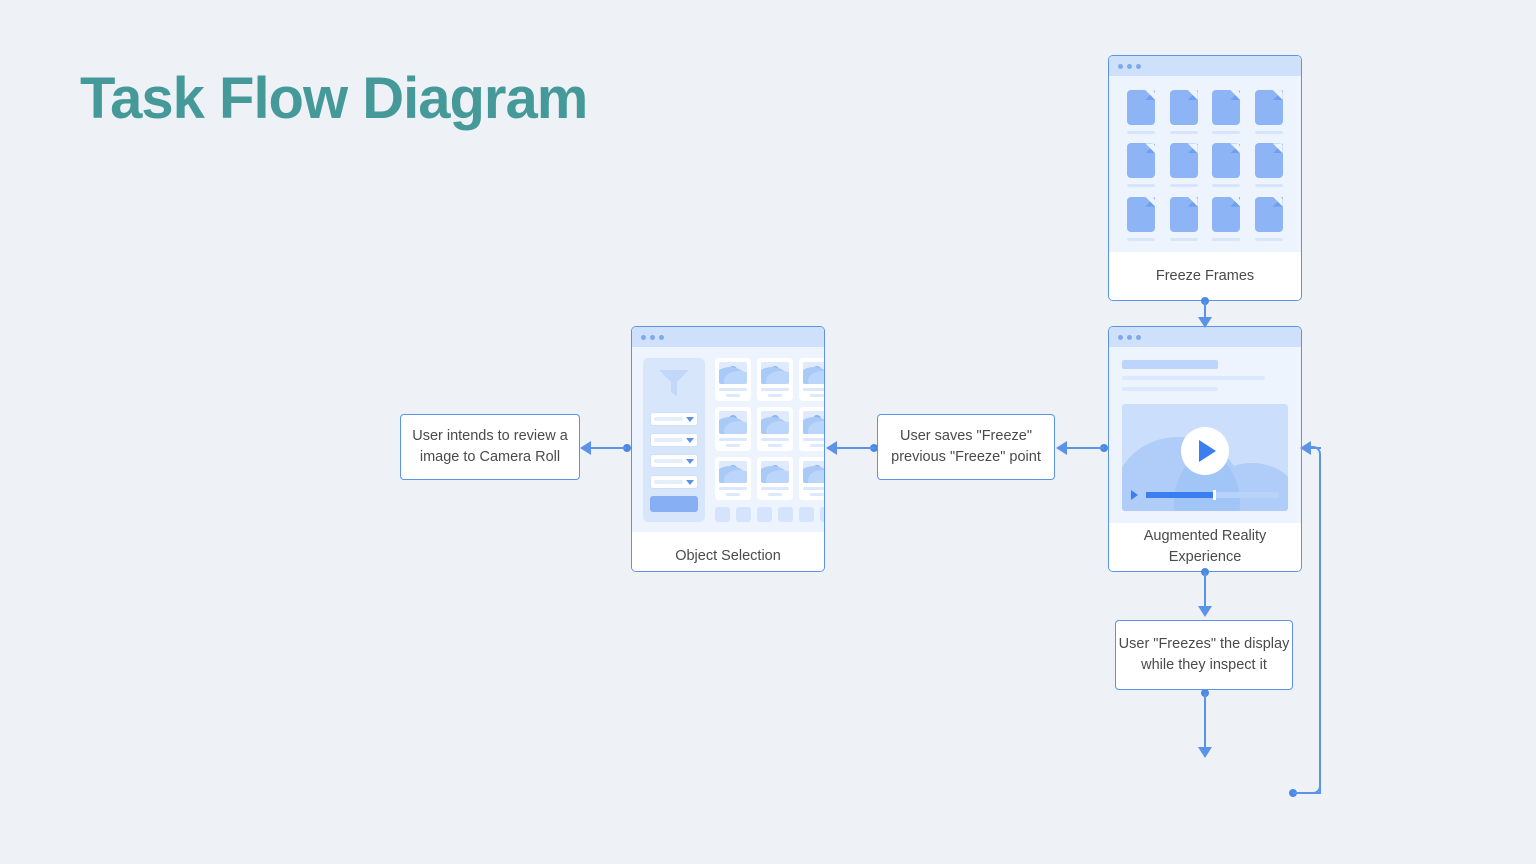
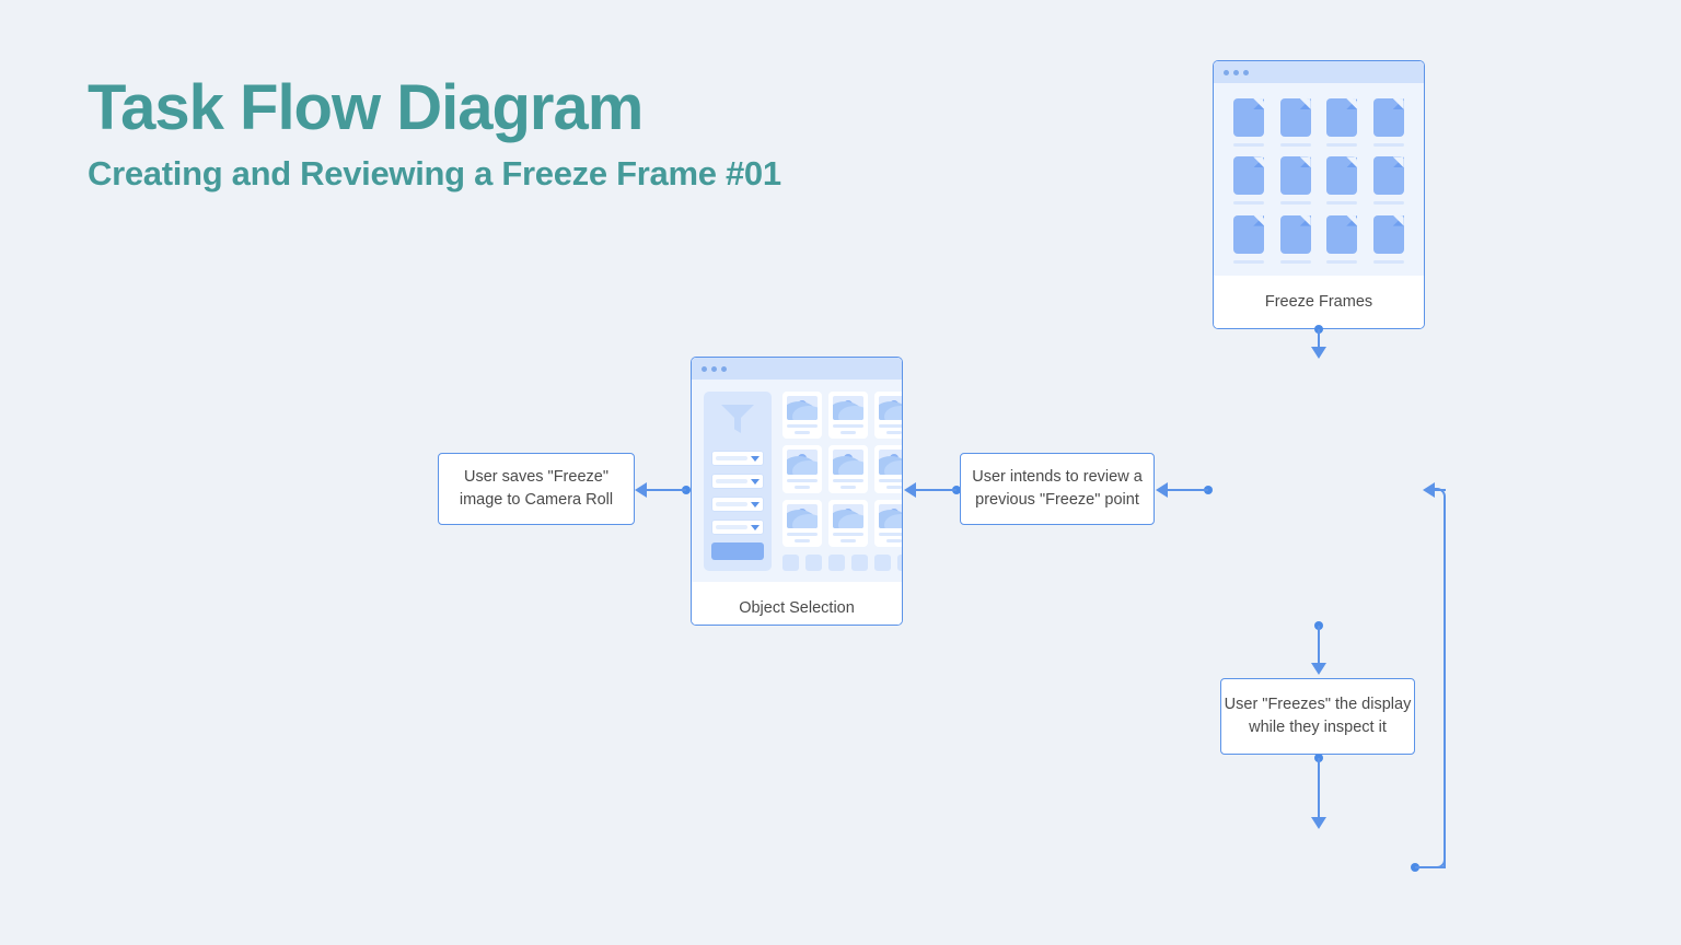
  Task Flow Diagram
+ Creating and Reviewing a Freeze Frame #01
  Freeze Frames
- Augmented Reality Experience
  Object Selection
- User intends to review a
+ User saves "Freeze"
  image to Camera Roll
- User saves "Freeze"
+ User intends to review a
  previous "Freeze" point
  User "Freezes" the display
  while they inspect it
